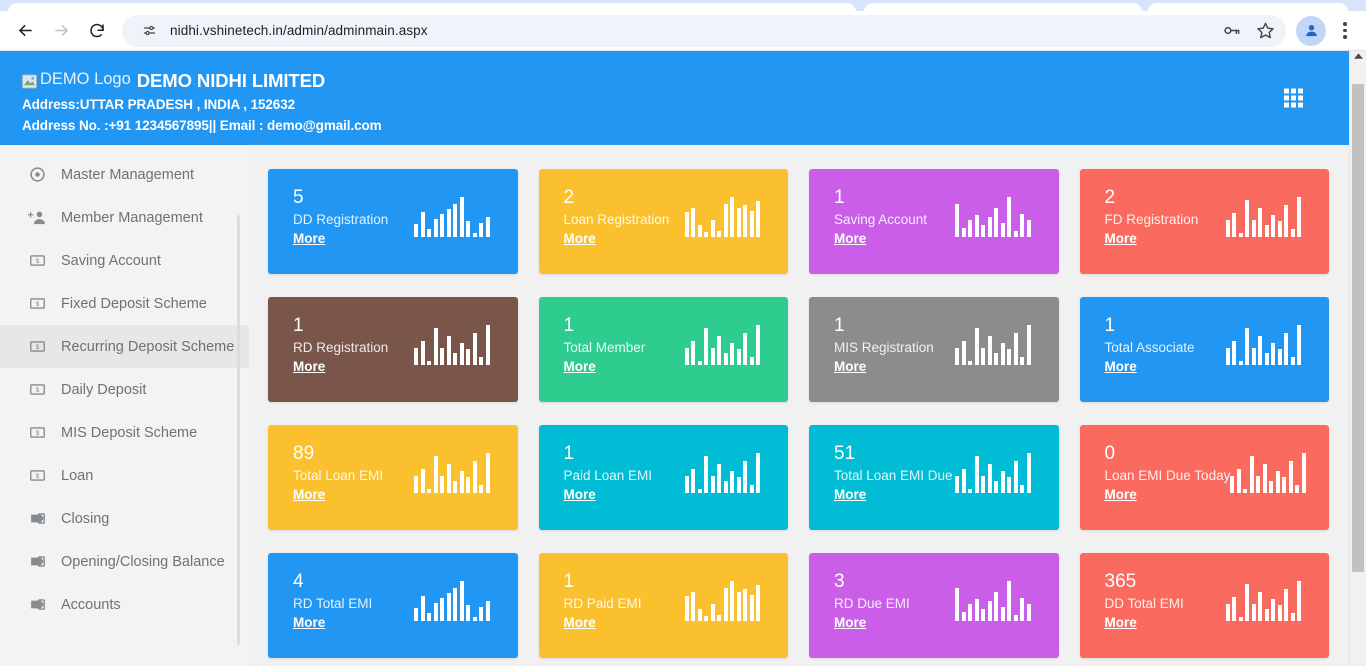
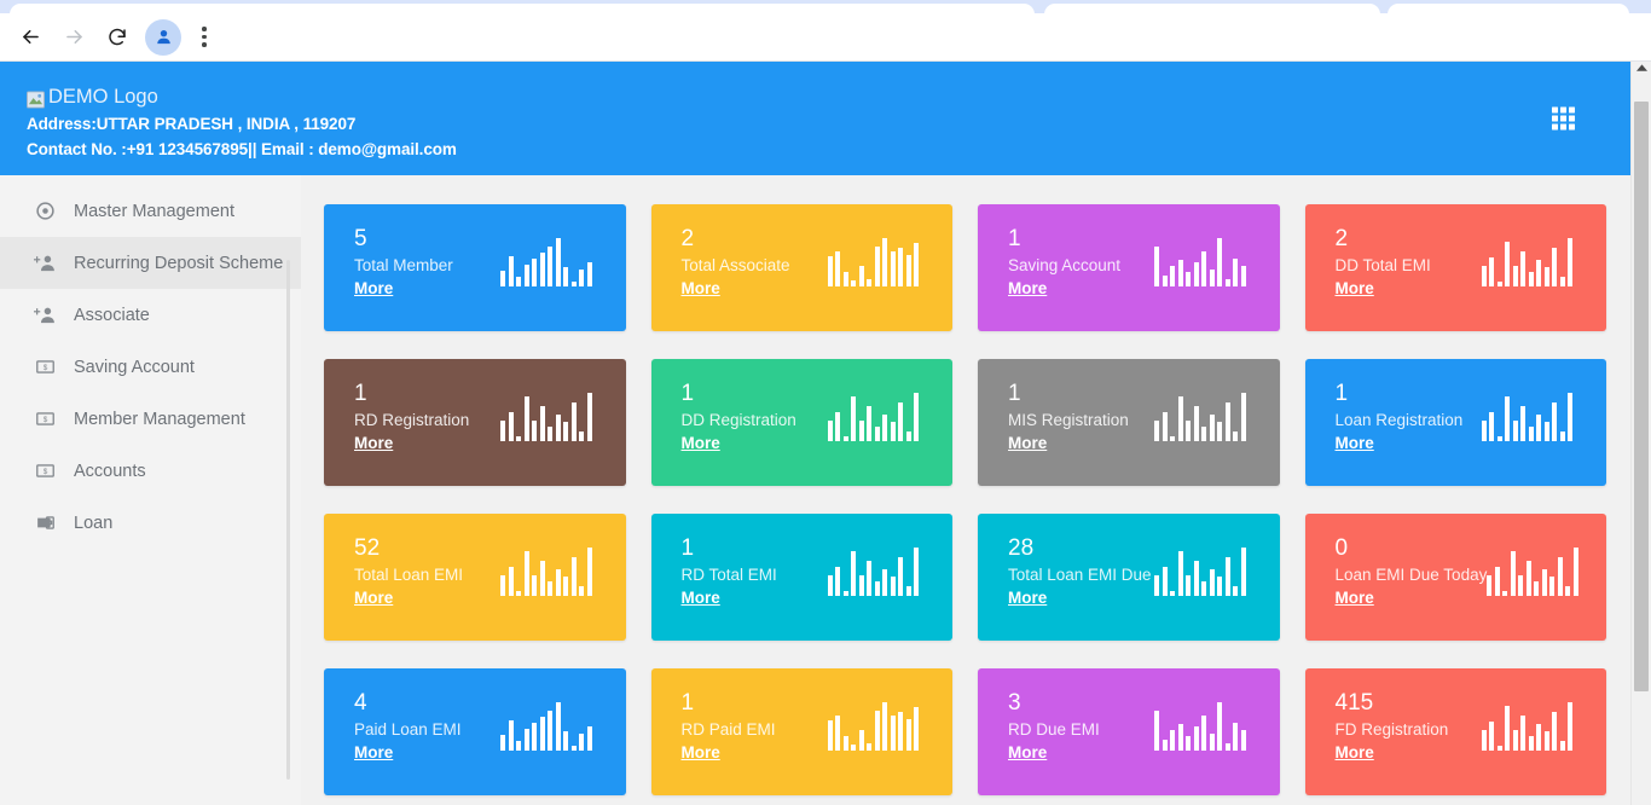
- nidhi.vshinetech.in/admin/adminmain.aspx
  DEMO Logo
- DEMO NIDHI LIMITED
- Address:UTTAR PRADESH , INDIA , 152632
+ Address:UTTAR PRADESH , INDIA , 119207
- Address No. :+91 1234567895|| Email : demo@gmail.com
+ Contact No. :+91 1234567895|| Email : demo@gmail.com
  Master Management
- Member Management
+ Recurring Deposit Scheme
+ Associate
  Saving Account
- Fixed Deposit Scheme
- Recurring Deposit Scheme
+ Member Management
- Daily Deposit
- MIS Deposit Scheme
- Loan
+ Accounts
- Closing
- Opening/Closing Balance
- Accounts
+ Loan
  5
- DD Registration
+ Total Member
  More
  2
- Loan Registration
+ Total Associate
  More
  1
  Saving Account
  More
  2
- FD Registration
+ DD Total EMI
  More
  1
  RD Registration
  More
  1
- Total Member
+ DD Registration
  More
  1
  MIS Registration
  More
  1
- Total Associate
+ Loan Registration
  More
- 89
+ 52
  Total Loan EMI
  More
  1
- Paid Loan EMI
+ RD Total EMI
  More
- 51
+ 28
  Total Loan EMI Due
  More
  0
  Loan EMI Due Today
  More
  4
- RD Total EMI
+ Paid Loan EMI
  More
  1
  RD Paid EMI
  More
  3
  RD Due EMI
  More
- 365
+ 415
- DD Total EMI
+ FD Registration
  More
